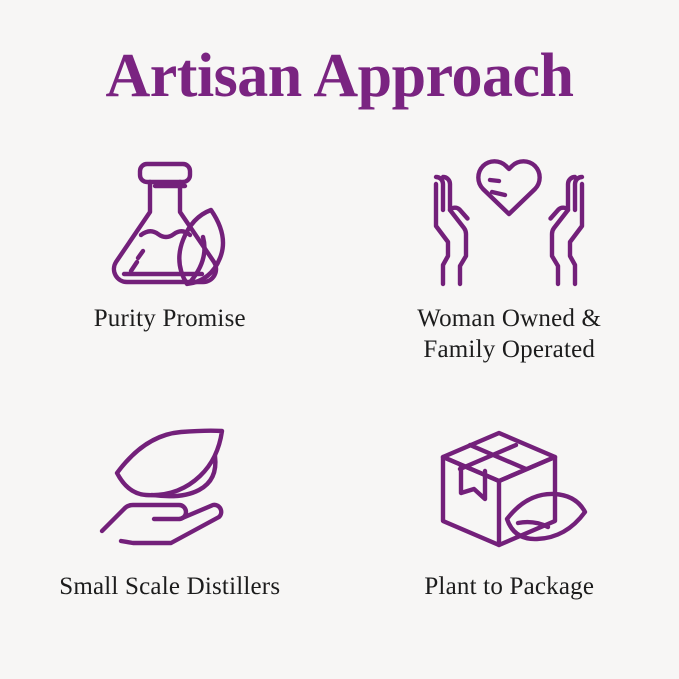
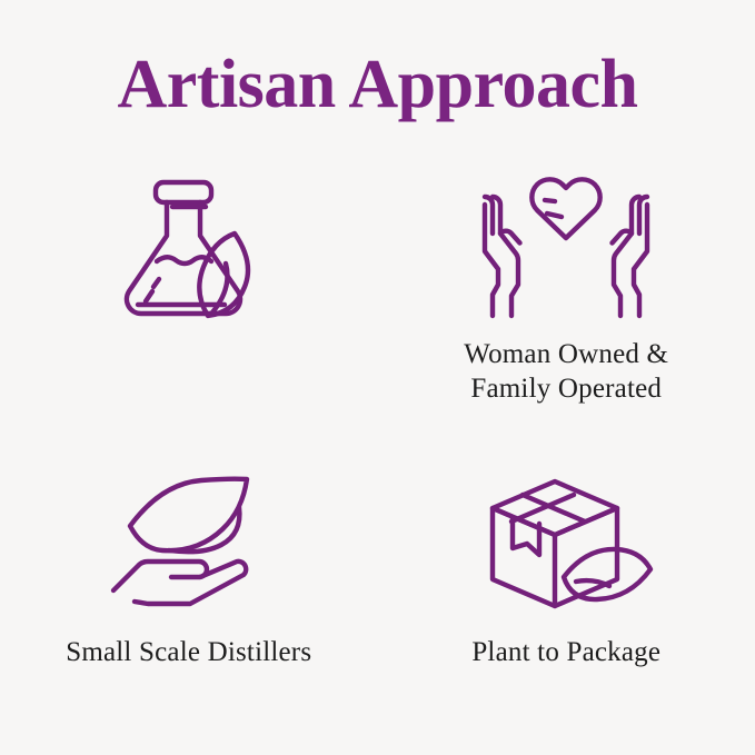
  Artisan Approach
- Purity Promise
  Woman Owned &
  Family Operated
  Small Scale Distillers
  Plant to Package
